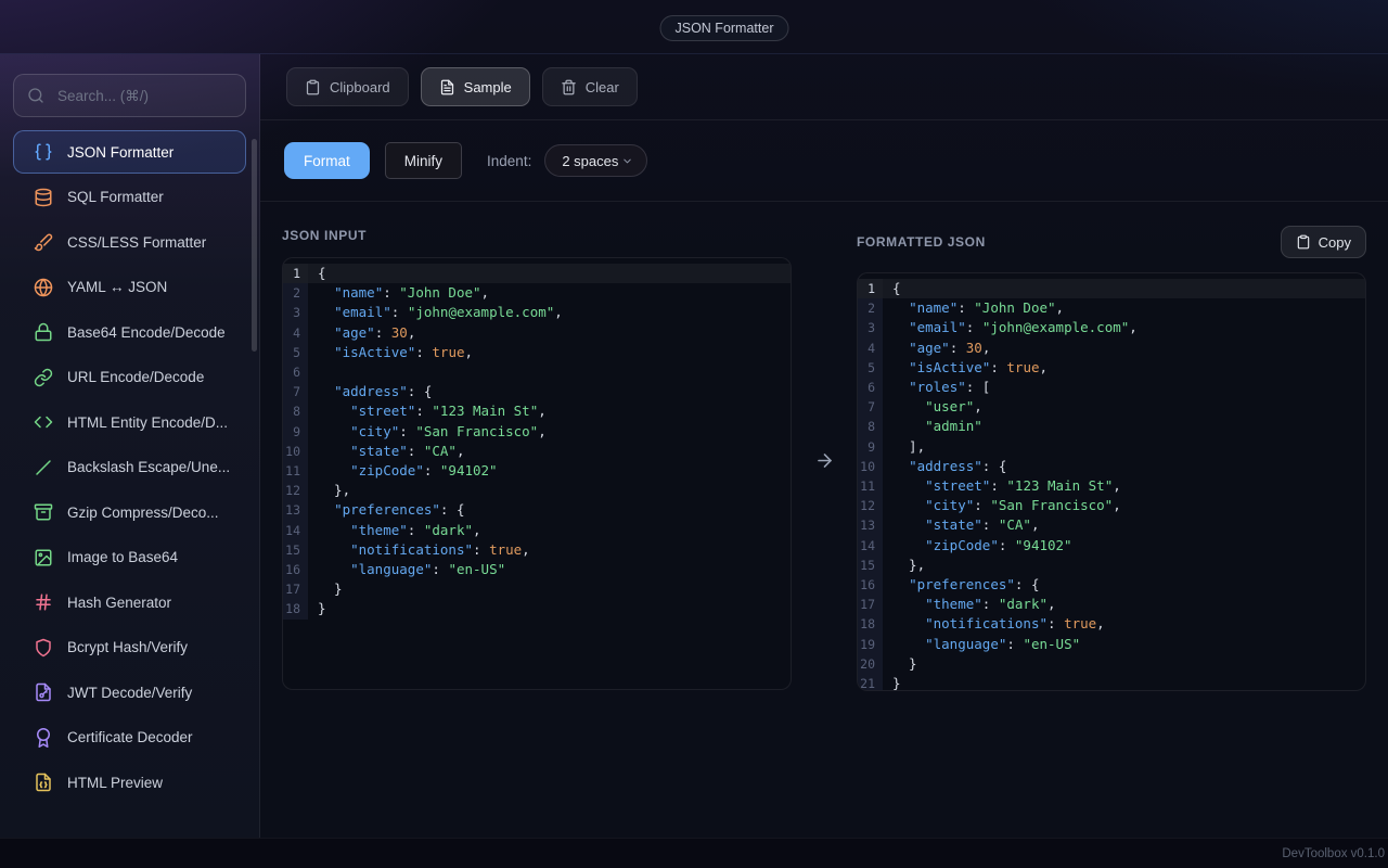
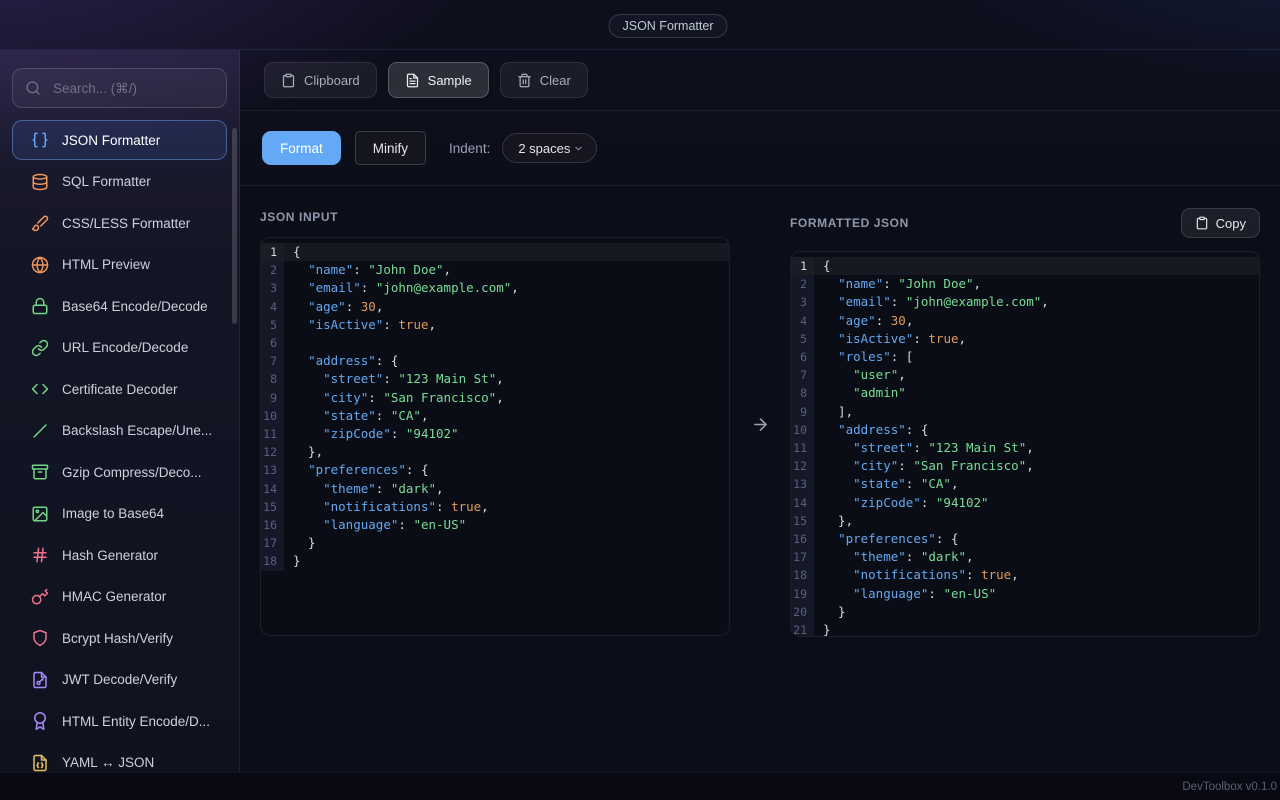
  JSON Formatter
  Search... (⌘/)
  JSON Formatter
  SQL Formatter
  CSS/LESS Formatter
- YAML ↔ JSON
+ HTML Preview
  Base64 Encode/Decode
  URL Encode/Decode
- HTML Entity Encode/D...
+ Certificate Decoder
  Backslash Escape/Une...
  Gzip Compress/Deco...
  Image to Base64
  Hash Generator
+ HMAC Generator
  Bcrypt Hash/Verify
  JWT Decode/Verify
- Certificate Decoder
+ HTML Entity Encode/D...
- HTML Preview
+ YAML ↔ JSON
  Clipboard
  Sample
  Clear
  Format
  Minify
  Indent:
  2 spaces
  JSON INPUT
  1
  {
  2
  "name": "John Doe",
  3
  "email": "john@example.com",
  4
  "age": 30,
  5
  "isActive": true,
  6
  7
  "address": {
  8
  "street": "123 Main St",
  9
  "city": "San Francisco",
  10
  "state": "CA",
  11
  "zipCode": "94102"
  12
  },
  13
  "preferences": {
  14
  "theme": "dark",
  15
  "notifications": true,
  16
  "language": "en-US"
  17
  }
  18
  }
  FORMATTED JSON
  Copy
  1
  {
  2
  "name": "John Doe",
  3
  "email": "john@example.com",
  4
  "age": 30,
  5
  "isActive": true,
  6
  "roles": [
  7
  "user",
  8
  "admin"
  9
  ],
  10
  "address": {
  11
  "street": "123 Main St",
  12
  "city": "San Francisco",
  13
  "state": "CA",
  14
  "zipCode": "94102"
  15
  },
  16
  "preferences": {
  17
  "theme": "dark",
  18
  "notifications": true,
  19
  "language": "en-US"
  20
  }
  21
  }
